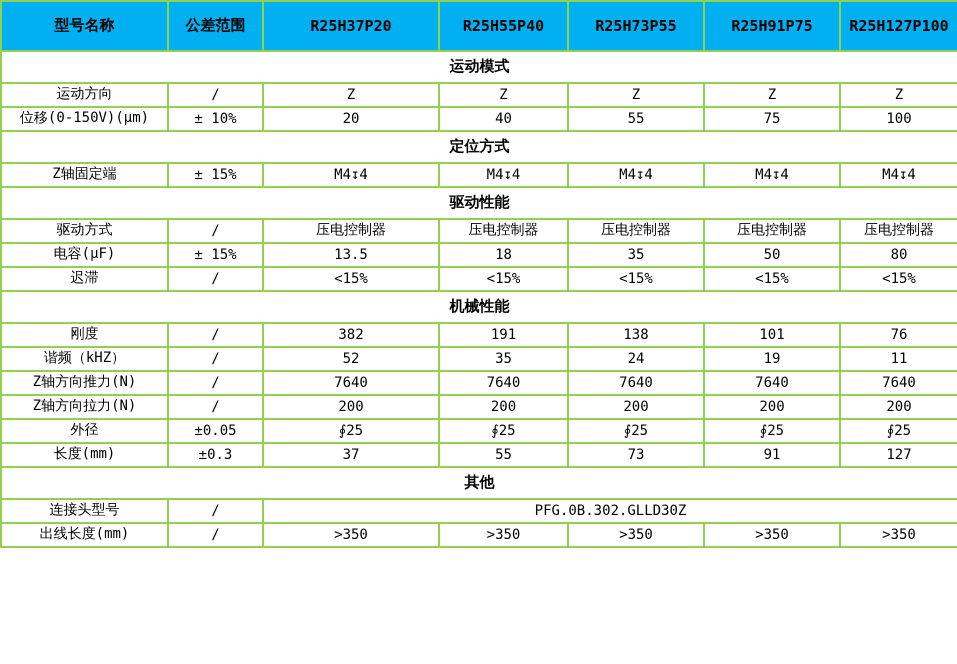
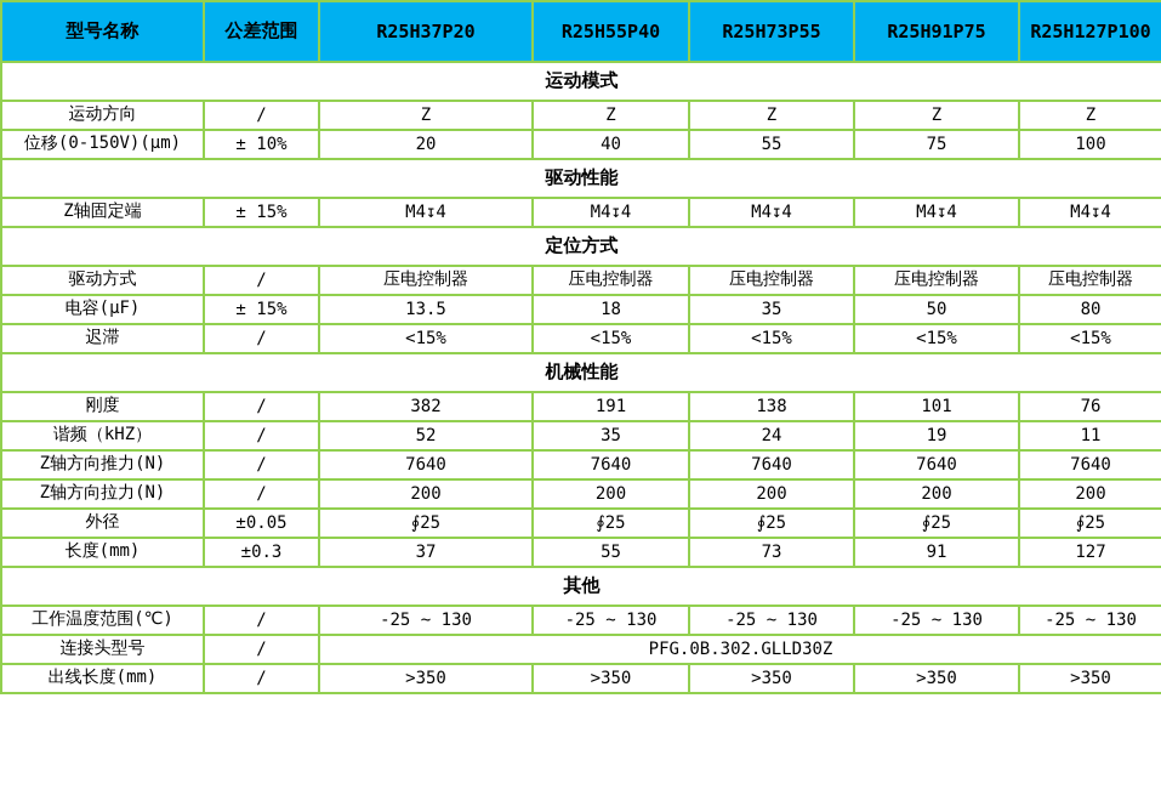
  型号名称	公差范围	R25H37P20	R25H55P40	R25H73P55	R25H91P75	R25H127P100
  运动模式
  运动方向	/	Z	Z	Z	Z	Z
  位移(0-150V)(μm)	± 10%	20	40	55	75	100
- 定位方式
+ 驱动性能
  Z轴固定端	± 15%	M4↧4	M4↧4	M4↧4	M4↧4	M4↧4
- 驱动性能
+ 定位方式
  驱动方式	/	压电控制器	压电控制器	压电控制器	压电控制器	压电控制器
  电容(μF)	± 15%	13.5	18	35	50	80
  迟滞	/	<15%	<15%	<15%	<15%	<15%
  机械性能
  刚度	/	382	191	138	101	76
  谐频（kHZ）	/	52	35	24	19	11
  Z轴方向推力(N)	/	7640	7640	7640	7640	7640
  Z轴方向拉力(N)	/	200	200	200	200	200
  外径	±0.05	∮25	∮25	∮25	∮25	∮25
  长度(mm)	±0.3	37	55	73	91	127
  其他
+ 工作温度范围(℃)	/	-25 ~ 130	-25 ~ 130	-25 ~ 130	-25 ~ 130	-25 ~ 130
  连接头型号	/	PFG.0B.302.GLLD30Z
  出线长度(mm)	/	>350	>350	>350	>350	>350
